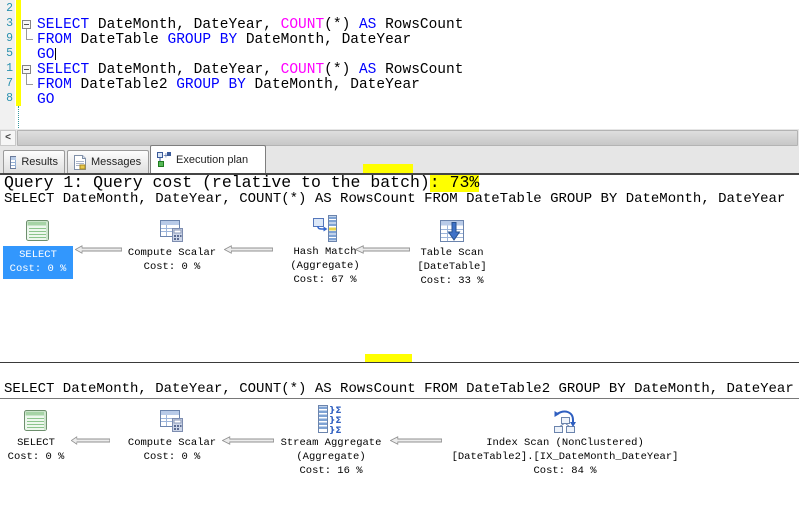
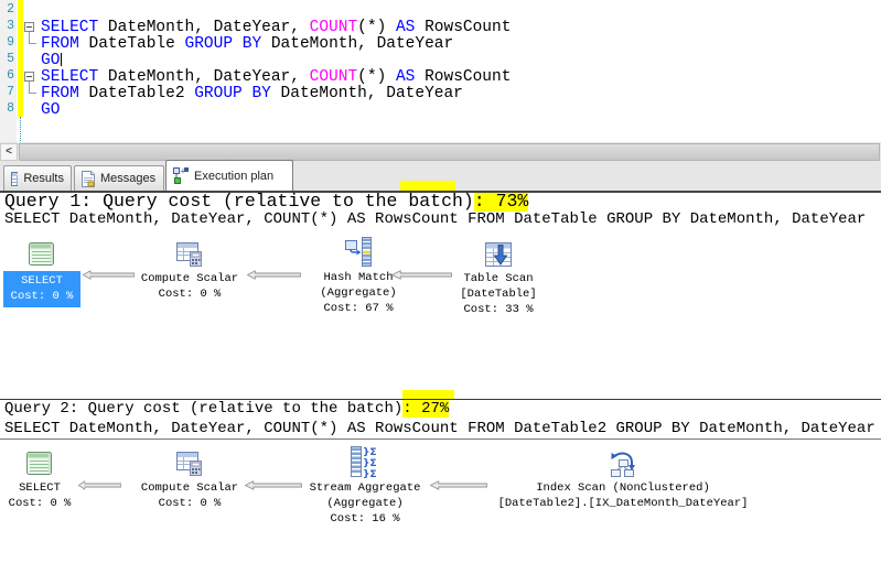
  2
  3
  9
  5
- 1
+ 6
  7
  8
  SELECT DateMonth, DateYear, COUNT(*) AS RowsCount
  FROM DateTable GROUP BY DateMonth, DateYear
  GO
  SELECT DateMonth, DateYear, COUNT(*) AS RowsCount
  FROM DateTable2 GROUP BY DateMonth, DateYear
  GO
  <
  Results
  Messages
  +
  Execution plan
  Query 1: Query cost (relative to the batch): 73%
  SELECT DateMonth, DateYear, COUNT(*) AS RowsCount FROM DateTable GROUP BY DateMonth, DateYear
  SELECT
  Cost: 0 %
  Compute Scalar
  Cost: 0 %
  Hash Match
  (Aggregate)
  Cost: 67 %
  Table Scan
  [DateTable]
  Cost: 33 %
+ Query 2: Query cost (relative to the batch): 27%
  SELECT DateMonth, DateYear, COUNT(*) AS RowsCount FROM DateTable2 GROUP BY DateMonth, DateYear
  SELECT
  Cost: 0 %
  Compute Scalar
  Cost: 0 %
  }Σ
  }Σ
  }Σ
  Stream Aggregate
  (Aggregate)
  Cost: 16 %
  Index Scan (NonClustered)
  [DateTable2].[IX_DateMonth_DateYear]
- Cost: 84 %
